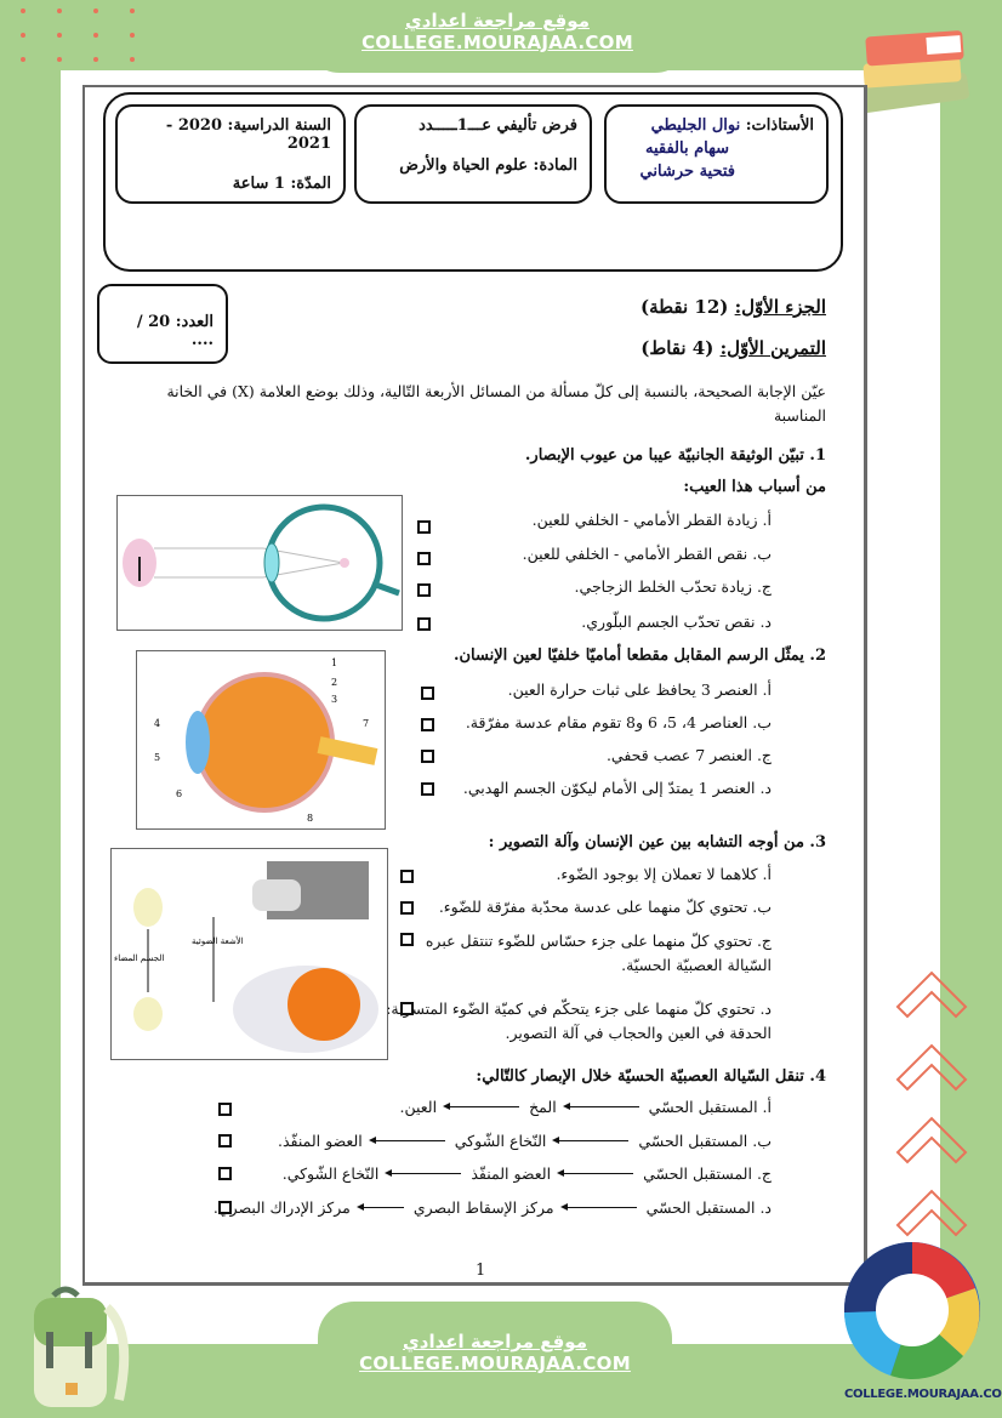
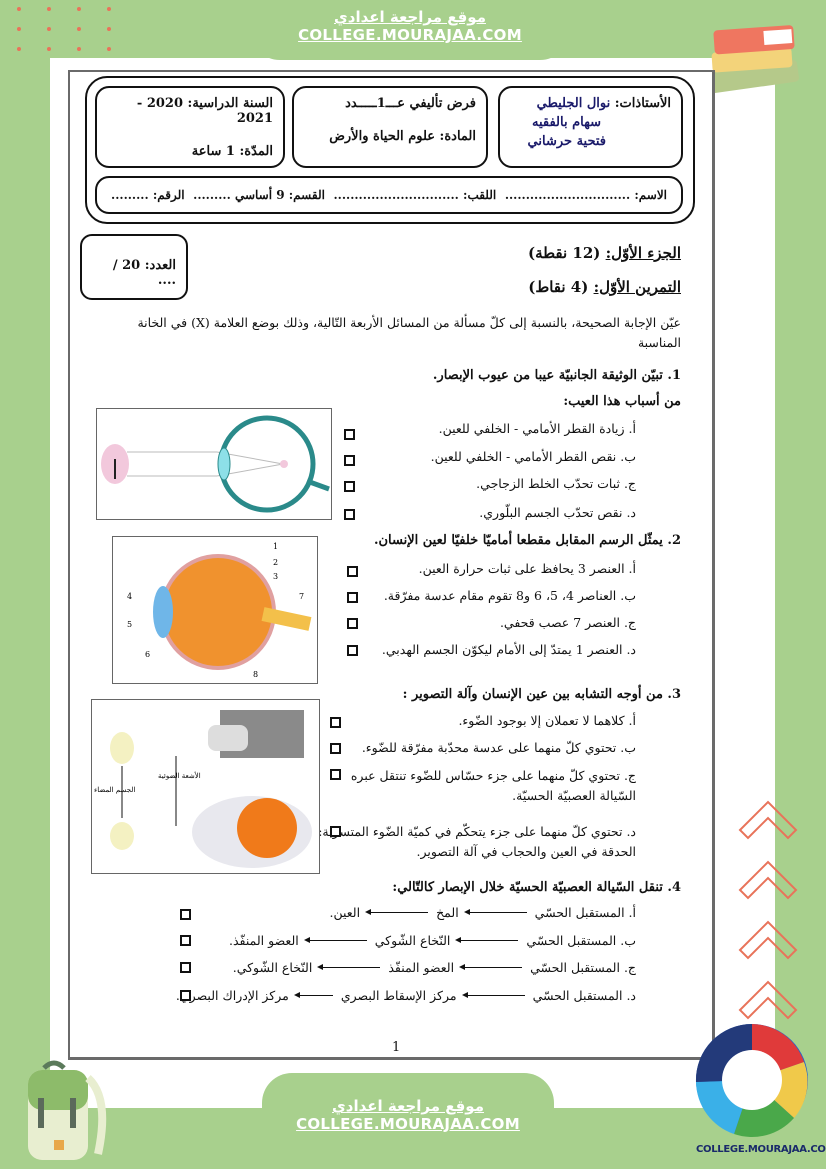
  موقع مراجعة اعدادي
  COLLEGE.MOURAJAA.COM
  الأستاذات: نوال الجليطي
  سهام بالفقيه
  فتحية حرشاني
  فرض تأليفي عـــ1ـــــدد
  المادة: علوم الحياة والأرض
  السنة الدراسية: 2020 - 2021
  المدّة: 1 ساعة
+ الاسم: ..............................
+ اللقب: ..............................
+ القسم: 9 أساسي .........
+ الرقم: .........
  العدد: 20 / ....
  الجزء الأوّل: (12 نقطة)
  التمرين الأوّل: (4 نقاط)
  عيّن الإجابة الصحيحة، بالنسبة إلى كلّ مسألة من المسائل الأربعة التّالية، وذلك بوضع العلامة (X) في الخانة المناسبة
  1. تبيّن الوثيقة الجانبيّة عيبا من عيوب الإبصار.
  من أسباب هذا العيب:
  أ. زيادة القطر الأمامي - الخلفي للعين.
  ب. نقص القطر الأمامي - الخلفي للعين.
- ج. زيادة تحدّب الخلط الزجاجي.
+ ج. ثبات تحدّب الخلط الزجاجي.
  د. نقص تحدّب الجسم البلّوري.
  2. يمثّل الرسم المقابل مقطعا أماميّا خلفيّا لعين الإنسان.
  أ. العنصر 3 يحافظ على ثبات حرارة العين.
  ب. العناصر 4، 5، 6 و8 تقوم مقام عدسة مفرّقة.
  ج. العنصر 7 عصب قحفي.
  د. العنصر 1 يمتدّ إلى الأمام ليكوّن الجسم الهدبي.
  1
  2
  3
  4
  5
  6
  7
  8
  3. من أوجه التشابه بين عين الإنسان وآلة التصوير :
  أ. كلاهما لا تعملان إلا بوجود الضّوء.
  ب. تحتوي كلّ منهما على عدسة محدّبة مفرّقة للضّوء.
  ج. تحتوي كلّ منهما على جزء حسّاس للضّوء تنتقل عبره السّيالة العصبيّة الحسيّة.
  د. تحتوي كلّ منهما على جزء يتحكّم في كميّة الضّوء المتسة: الحدقة في العين والحجاب في آلة التصوير.
  الأشعة الضوئية
  الجسم المضاء
  4. تنقل السّيالة العصبيّة الحسيّة خلال الإبصار كالتّالي:
  أ.
  المستقبل الحسّي
  المخ
  العين.
  ب.
  المستقبل الحسّي
  النّخاع الشّوكي
  العضو المنفّذ.
  ج.
  المستقبل الحسّي
  العضو المنفّذ
  النّخاع الشّوكي.
  د.
  المستقبل الحسّي
  مركز الإسقاط البصري
  مركز الإدراك البصر.
  1
  موقع مراجعة اعدادي
  COLLEGE.MOURAJAA.COM
  COLLEGE.MOURAJAA.CO
